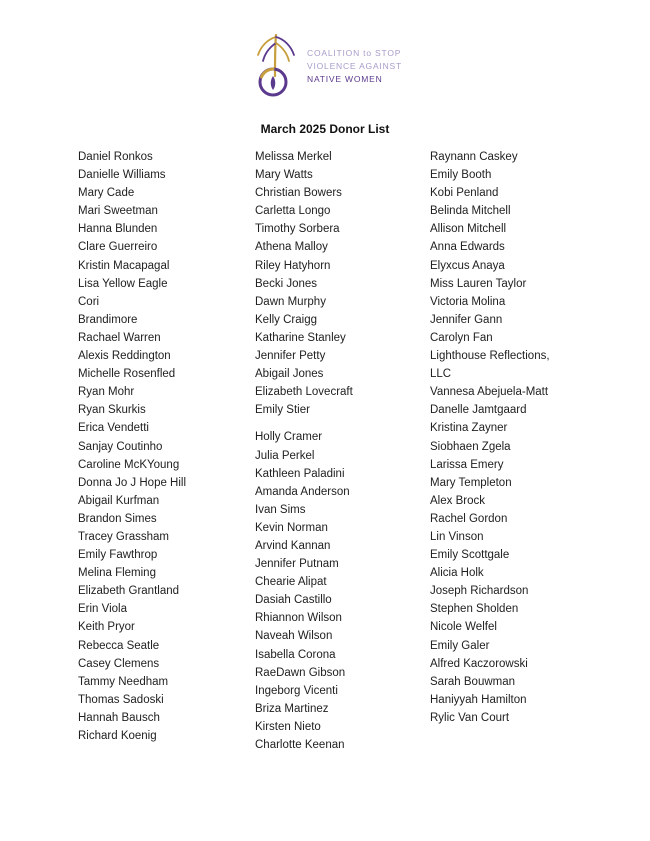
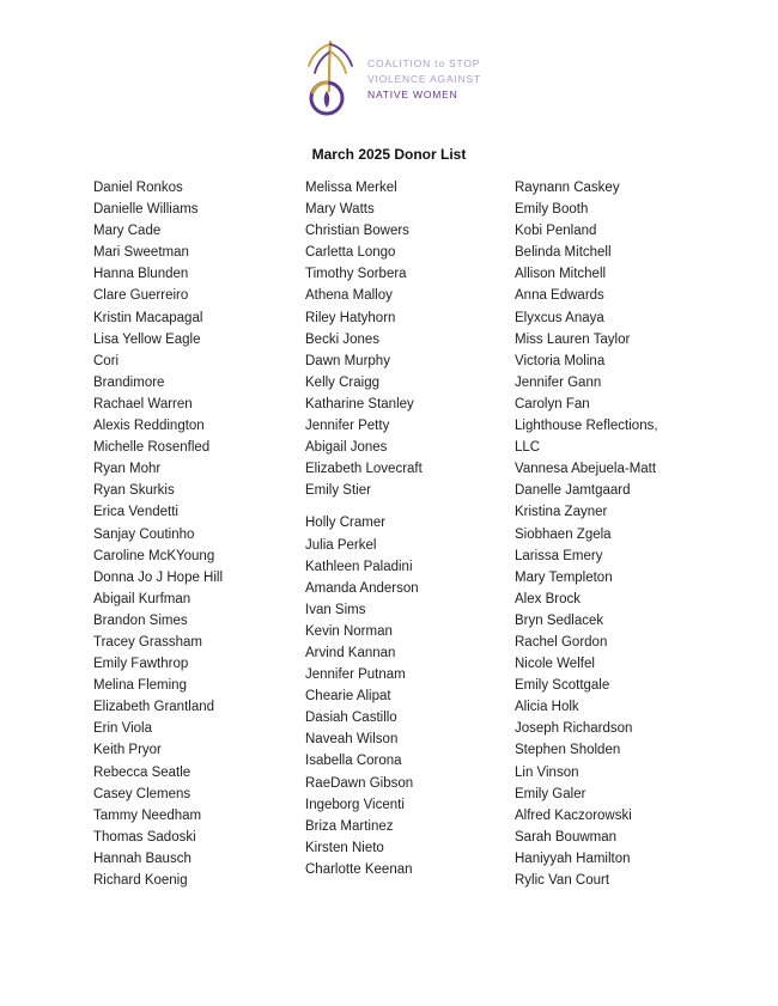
  COALITION to STOP
  VIOLENCE AGAINST
  NATIVE WOMEN
  March 2025 Donor List
  Daniel Ronkos
  Danielle Williams
  Mary Cade
  Mari Sweetman
  Hanna Blunden
  Clare Guerreiro
  Kristin Macapagal
  Lisa Yellow Eagle
  Cori
  Brandimore
  Rachael Warren
  Alexis Reddington
  Michelle Rosenfled
  Ryan Mohr
  Ryan Skurkis
  Erica Vendetti
  Sanjay Coutinho
  Caroline McKYoung
  Donna Jo J Hope Hill
  Abigail Kurfman
  Brandon Simes
  Tracey Grassham
  Emily Fawthrop
  Melina Fleming
  Elizabeth Grantland
  Erin Viola
  Keith Pryor
  Rebecca Seatle
  Casey Clemens
  Tammy Needham
  Thomas Sadoski
  Hannah Bausch
  Richard Koenig
  Melissa Merkel
  Mary Watts
  Christian Bowers
  Carletta Longo
  Timothy Sorbera
  Athena Malloy
  Riley Hatyhorn
  Becki Jones
  Dawn Murphy
  Kelly Craigg
  Katharine Stanley
  Jennifer Petty
  Abigail Jones
  Elizabeth Lovecraft
  Emily Stier
  Holly Cramer
  Julia Perkel
  Kathleen Paladini
  Amanda Anderson
  Ivan Sims
  Kevin Norman
  Arvind Kannan
  Jennifer Putnam
  Chearie Alipat
  Dasiah Castillo
- Rhiannon Wilson
  Naveah Wilson
  Isabella Corona
  RaeDawn Gibson
  Ingeborg Vicenti
  Briza Martinez
  Kirsten Nieto
  Charlotte Keenan
  Raynann Caskey
  Emily Booth
  Kobi Penland
  Belinda Mitchell
  Allison Mitchell
  Anna Edwards
  Elyxcus Anaya
  Miss Lauren Taylor
  Victoria Molina
  Jennifer Gann
  Carolyn Fan
  Lighthouse Reflections,
  LLC
  Vannesa Abejuela-Matt
  Danelle Jamtgaard
  Kristina Zayner
  Siobhaen Zgela
  Larissa Emery
  Mary Templeton
  Alex Brock
+ Bryn Sedlacek
  Rachel Gordon
- Lin Vinson
+ Nicole Welfel
  Emily Scottgale
  Alicia Holk
  Joseph Richardson
  Stephen Sholden
- Nicole Welfel
+ Lin Vinson
  Emily Galer
  Alfred Kaczorowski
  Sarah Bouwman
  Haniyyah Hamilton
  Rylic Van Court
